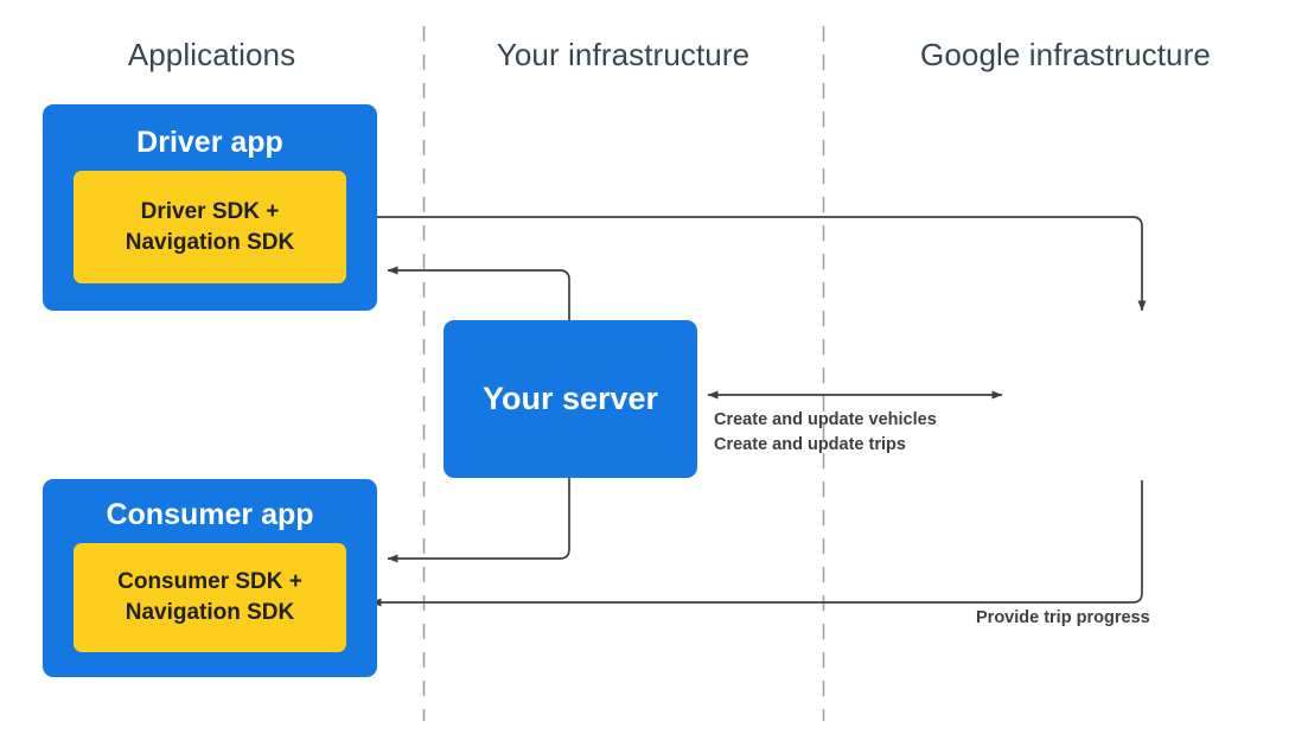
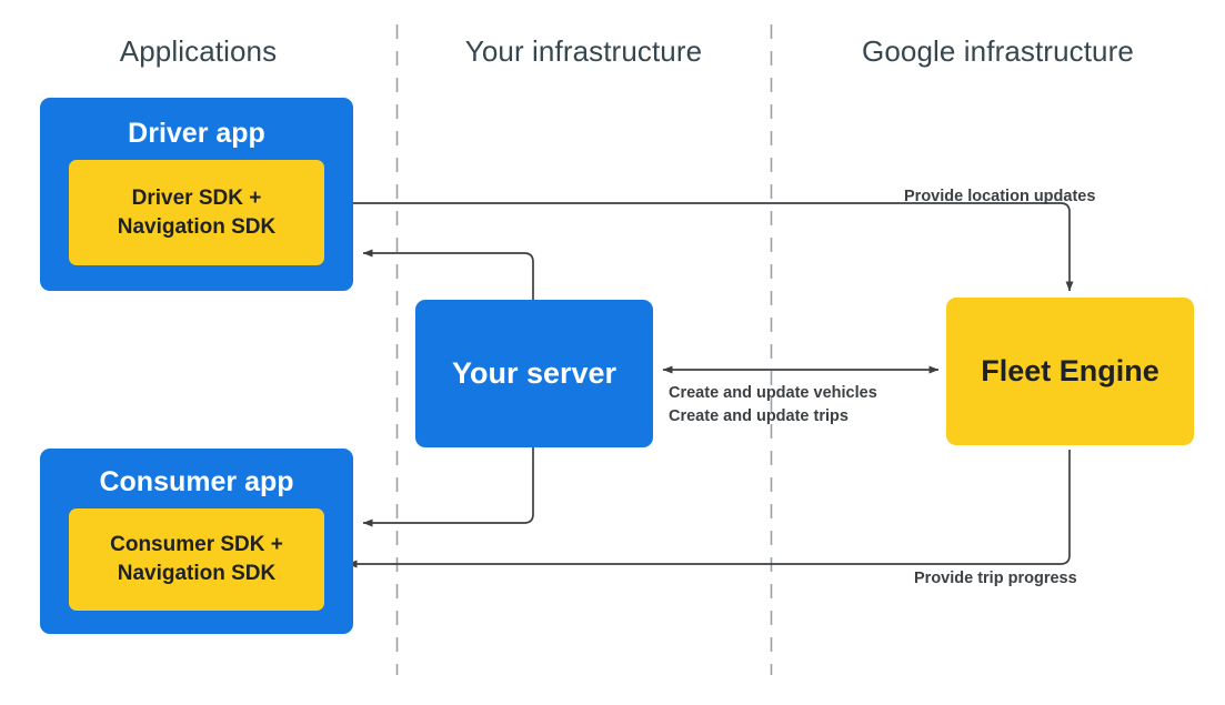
  Applications
  Your infrastructure
  Google infrastructure
  Driver app
  Driver SDK +
  Navigation SDK
  Consumer app
  Consumer SDK +
  Navigation SDK
  Your server
+ Fleet Engine
+ Provide location updates
  Create and update vehicles
  Create and update trips
  Provide trip progress
